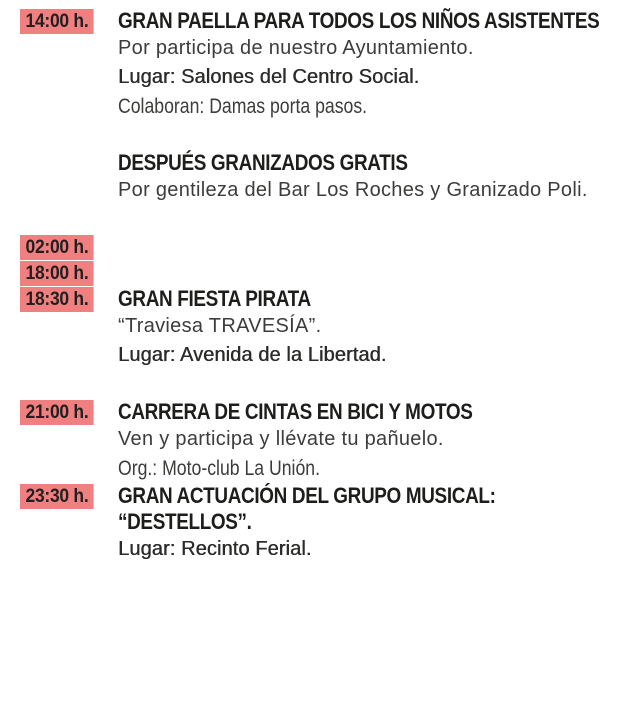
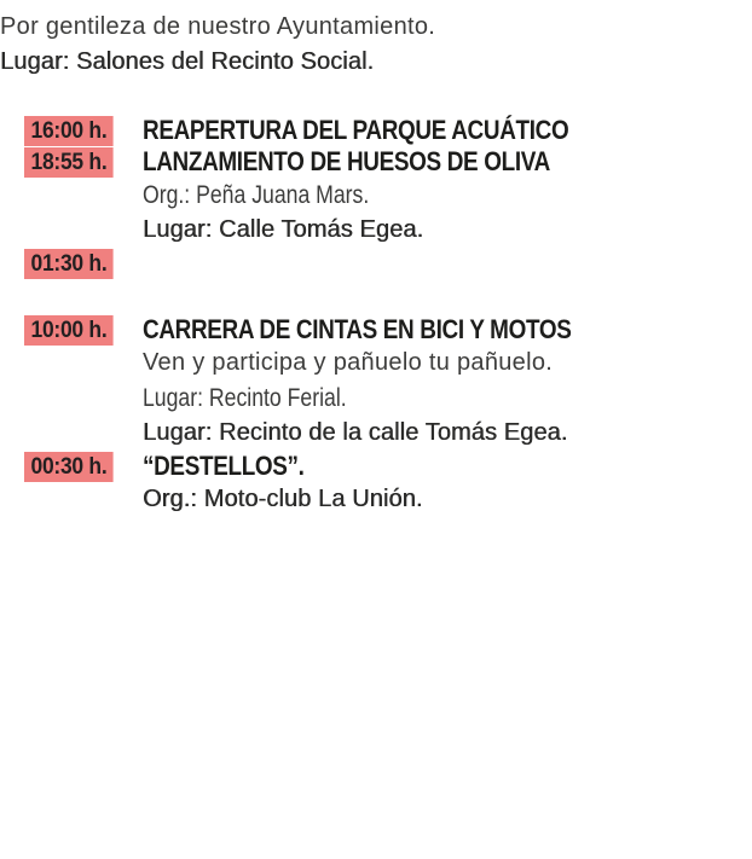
- 14:00 h.
- GRAN PAELLA PARA TODOS LOS NIÑOS ASISTENTES
- Por participa de nuestro Ayuntamiento.
+ Por gentileza de nuestro Ayuntamiento.
- Lugar: Salones del Centro Social.
+ Lugar: Salones del Recinto Social.
- Colaboran: Damas porta pasos.
- DESPUÉS GRANIZADOS GRATIS
- Por gentileza del Bar Los Roches y Granizado Poli.
- 02:00 h.
+ 16:00 h.
+ REAPERTURA DEL PARQUE ACUÁTICO
- 18:00 h.
+ 18:55 h.
+ LANZAMIENTO DE HUESOS DE OLIVA
+ Org.: Peña Juana Mars.
+ Lugar: Calle Tomás Egea.
- 18:30 h.
+ 01:30 h.
- GRAN FIESTA PIRATA
- “Traviesa TRAVESÍA”.
- Lugar: Avenida de la Libertad.
- 21:00 h.
+ 10:00 h.
  CARRERA DE CINTAS EN BICI Y MOTOS
- Ven y participa y llévate tu pañuelo.
+ Ven y participa y pañuelo tu pañuelo.
- Org.: Moto-club La Unión.
+ Lugar: Recinto Ferial.
+ Lugar: Recinto de la calle Tomás Egea.
- 23:30 h.
+ 00:30 h.
- GRAN ACTUACIÓN DEL GRUPO MUSICAL:
  “DESTELLOS”.
- Lugar: Recinto Ferial.
+ Org.: Moto-club La Unión.
